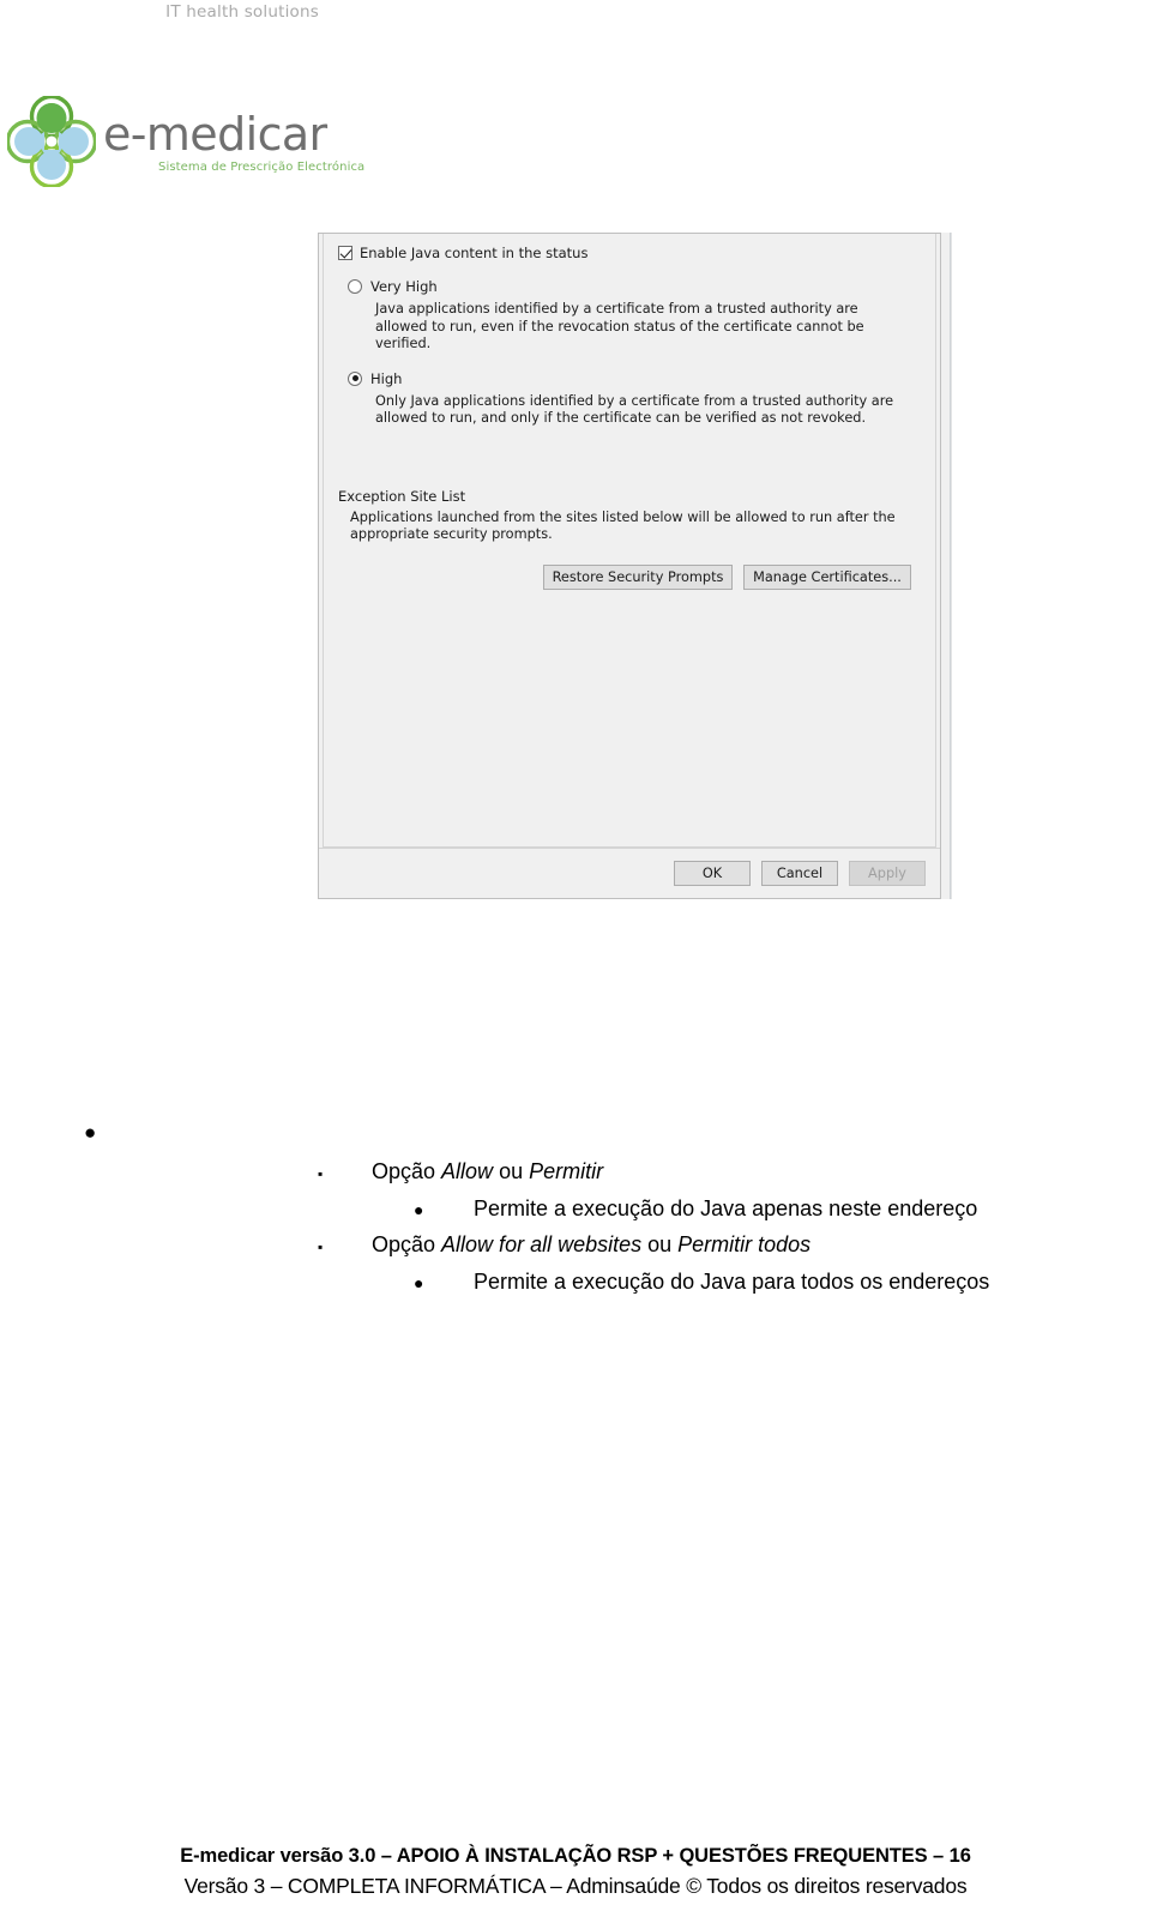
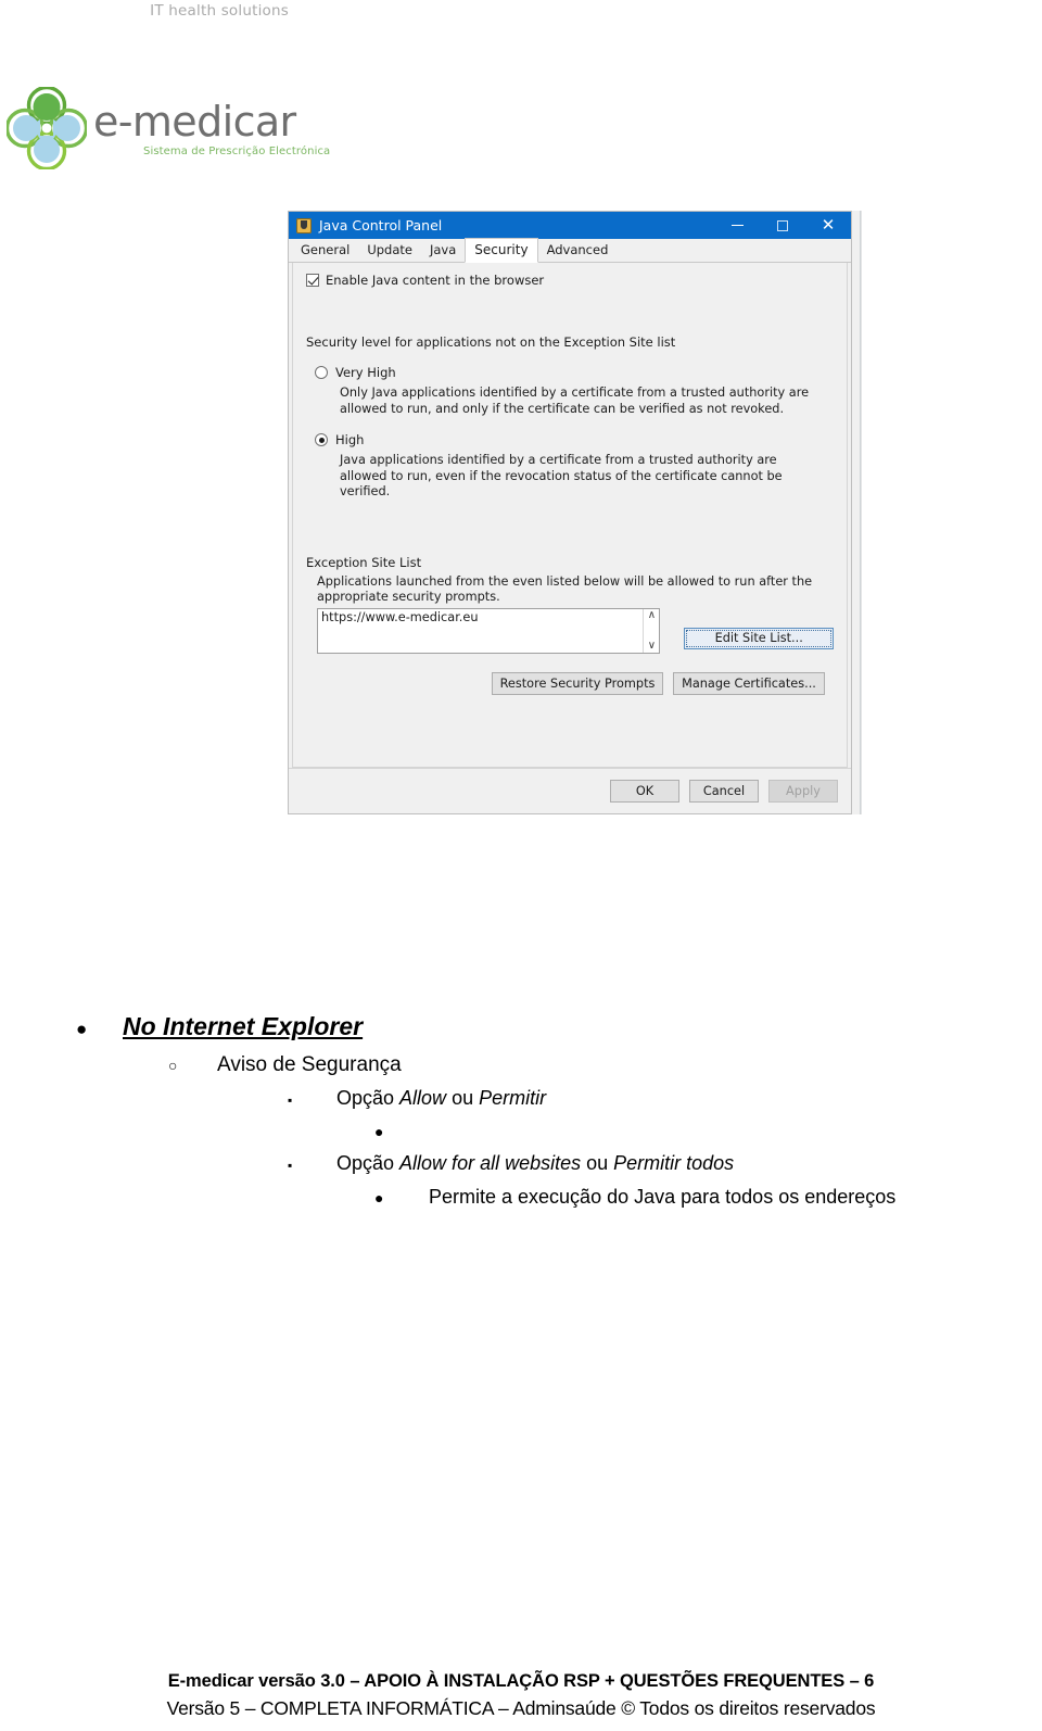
  IT health solutions
  e-medicar
  Sistema de Prescrição Electrónica
+ Java Control Panel
+ ✕
+ General
+ Update
+ Java
+ Security
+ Advanced
- Enable Java content in the status
+ Enable Java content in the browser
+ Security level for applications not on the Exception Site list
  Very High
- Java applications identified by a certificate from a trusted authority are allowed to run, even if the revocation status of the certificate cannot be verified.
+ Only Java applications identified by a certificate from a trusted authority are allowed to run, and only if the certificate can be verified as not revoked.
  High
- Only Java applications identified by a certificate from a trusted authority are allowed to run, and only if the certificate can be verified as not revoked.
+ Java applications identified by a certificate from a trusted authority are allowed to run, even if the revocation status of the certificate cannot be verified.
  Exception Site List
- Applications launched from the sites listed below will be allowed to run after the appropriate security prompts.
+ Applications launched from the even listed below will be allowed to run after the appropriate security prompts.
+ https://www.e-medicar.eu
+ ∧
+ ∨
+ Edit Site List...
  Restore Security Prompts
  Manage Certificates...
  OK
  Cancel
  Apply
  ●
+ No Internet Explorer
+ ○
+ Aviso de Segurança
  ▪
  Opção Allow ou Permitir
  ●
- Permite a execução do Java apenas neste endereço
  ▪
  Opção Allow for all websites ou Permitir todos
  ●
  Permite a execução do Java para todos os endereços
- E-medicar versão 3.0 – APOIO À INSTALAÇÃO RSP + QUESTÕES FREQUENTES – 16
+ E-medicar versão 3.0 – APOIO À INSTALAÇÃO RSP + QUESTÕES FREQUENTES – 6
- Versão 3 – COMPLETA INFORMÁTICA – Adminsaúde © Todos os direitos reservados
+ Versão 5 – COMPLETA INFORMÁTICA – Adminsaúde © Todos os direitos reservados
